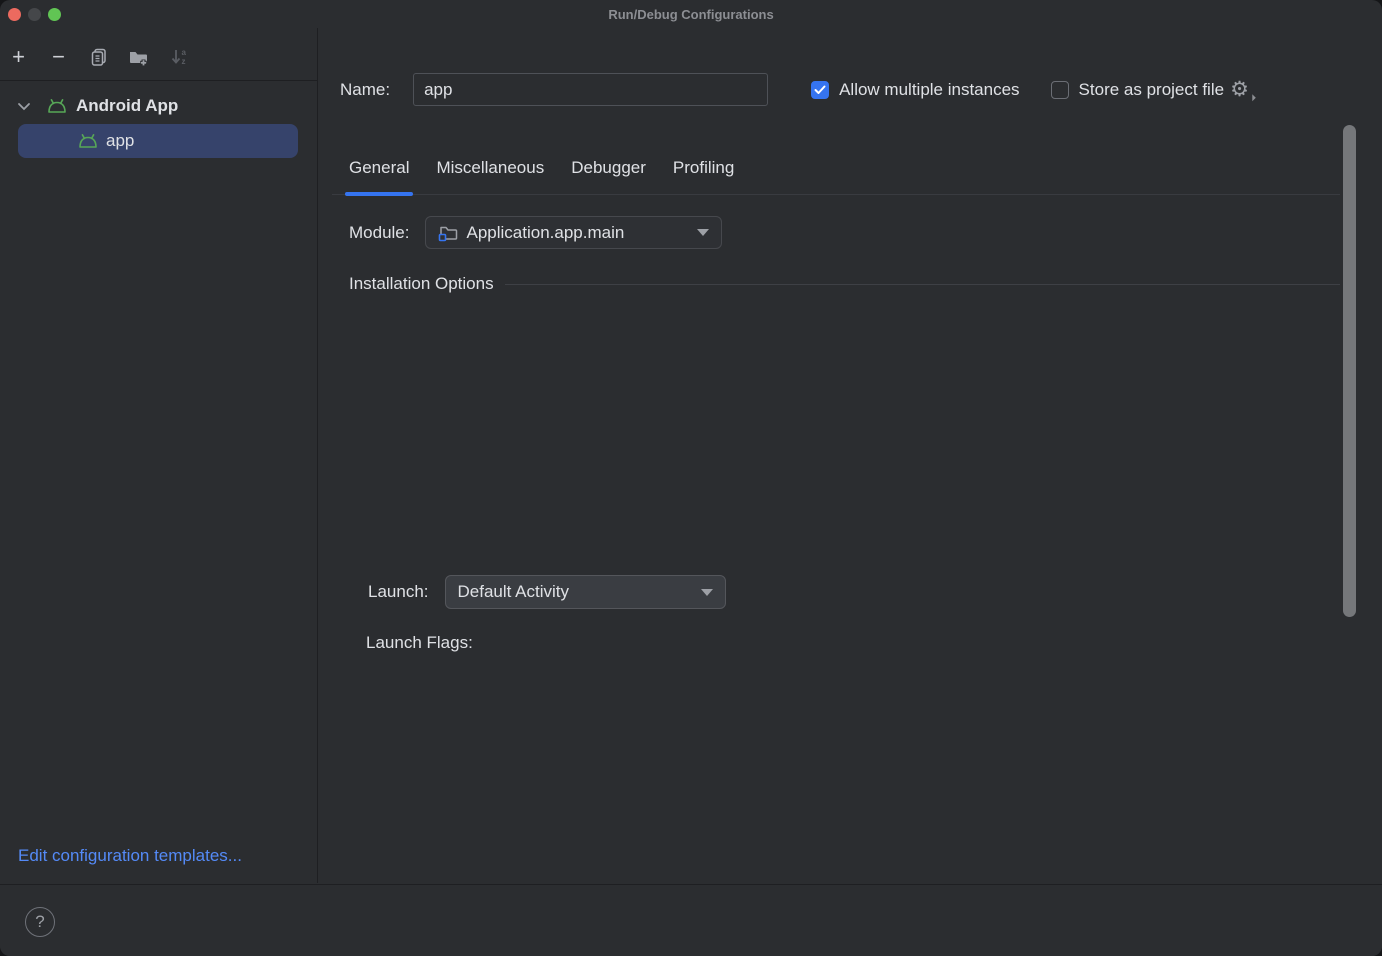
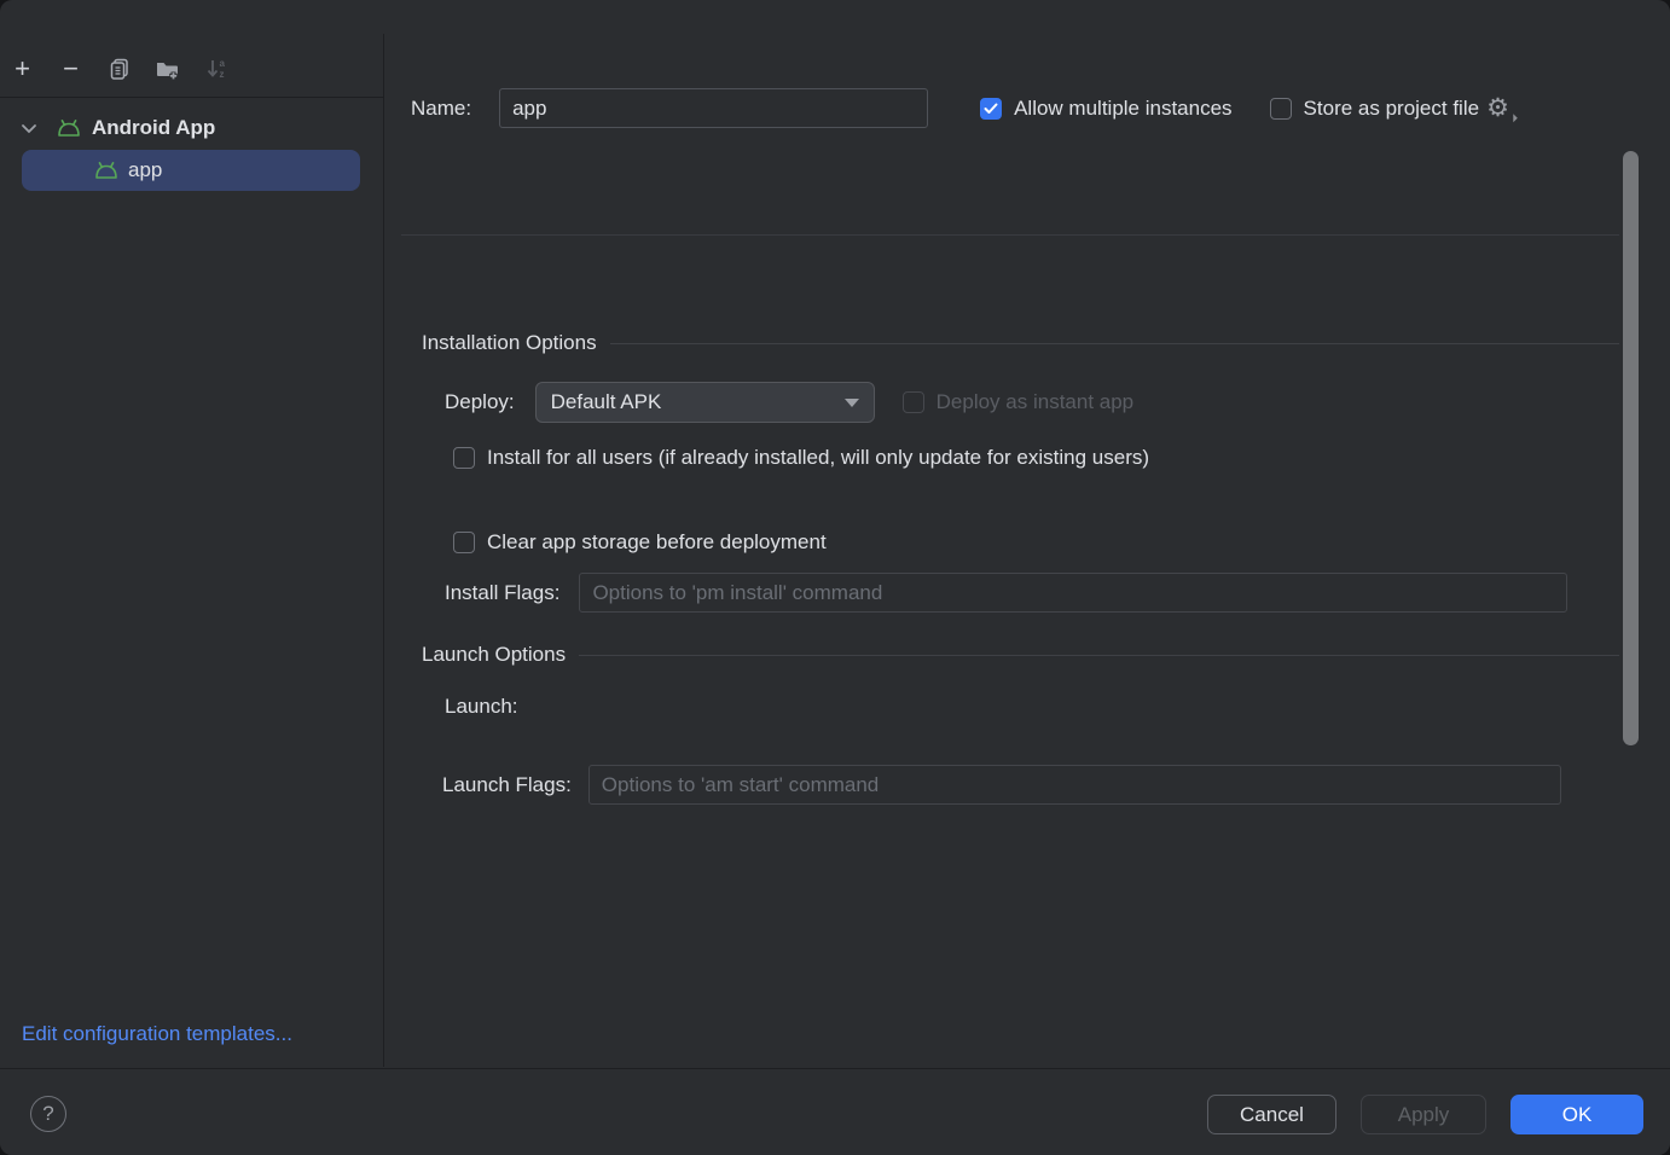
- Run/Debug Configurations
  +
  −
  a
  z
  Android App
  app
  Edit configuration templates...
  Name:
  app
  Allow multiple instances
  Store as project file
  ⚙
- General
- Miscellaneous
- Debugger
- Profiling
- Module:
- Application.app.main
  Installation Options
+ Deploy:
+ Default APK
+ Deploy as instant app
+ Install for all users (if already installed, will only update for existing users)
+ Clear app storage before deployment
+ Install Flags:
+ Options to 'pm install' command
+ Launch Options
  Launch:
- Default Activity
  Launch Flags:
+ Options to 'am start' command
  ?
+ Cancel
+ Apply
+ OK
